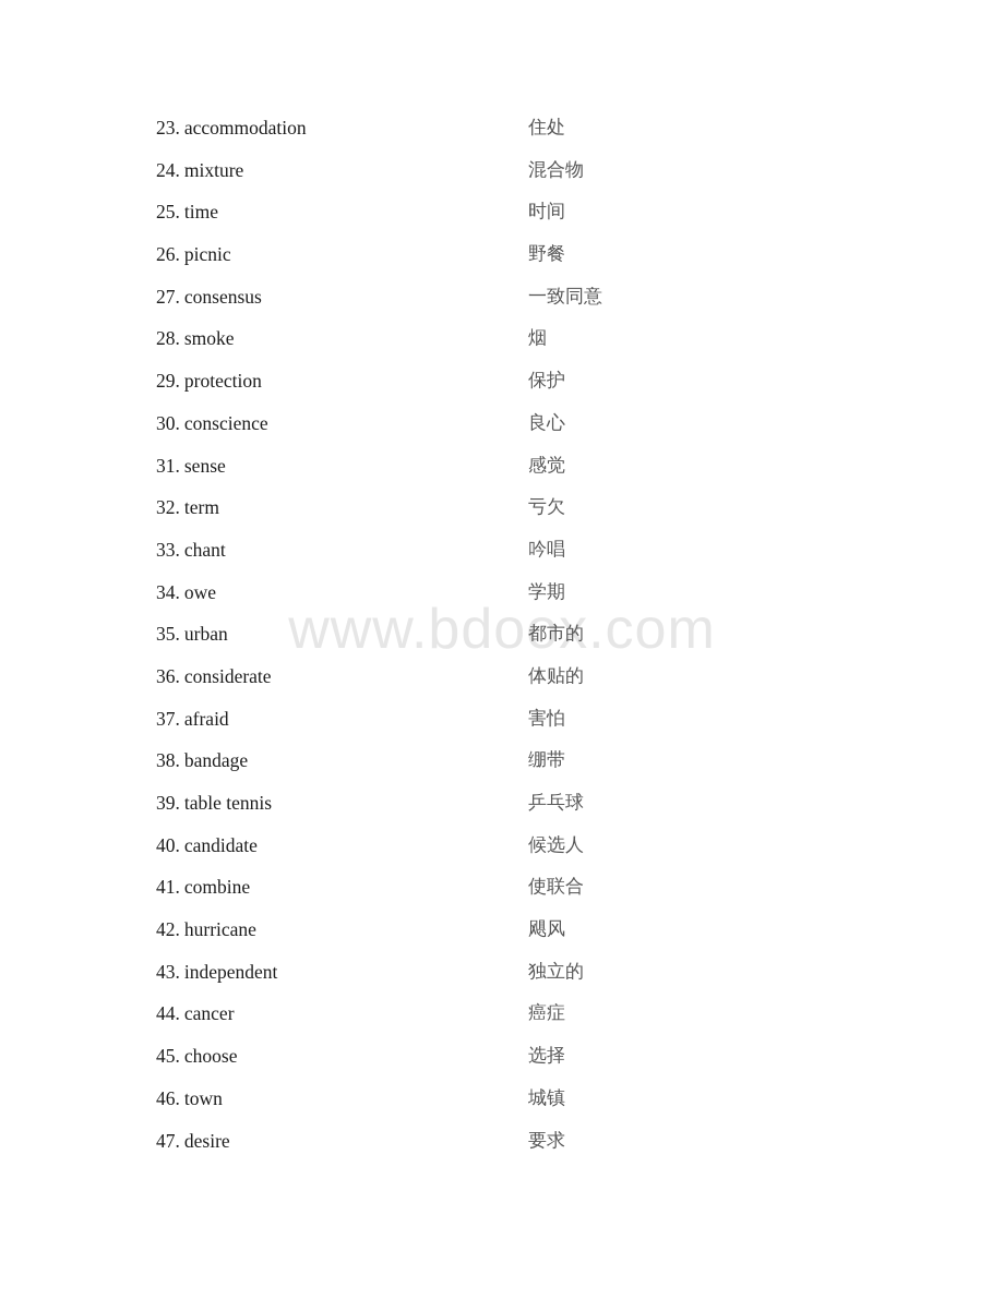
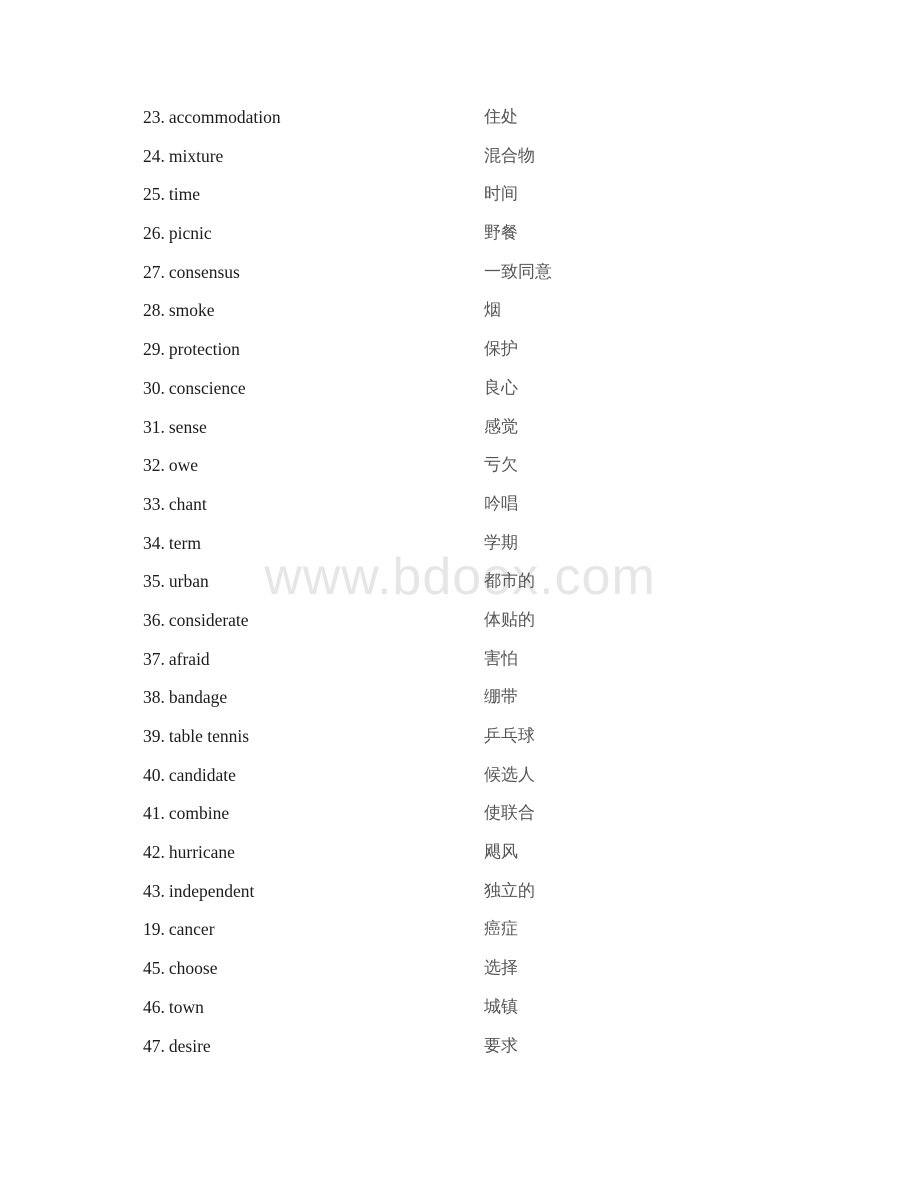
  www.bdoox.com
  23. accommodation
  住处
  24. mixture
  混合物
  25. time
  时间
  26. picnic
  野餐
  27. consensus
  一致同意
  28. smoke
  烟
  29. protection
  保护
  30. conscience
  良心
  31. sense
  感觉
- 32. term
+ 32. owe
  亏欠
  33. chant
  吟唱
- 34. owe
+ 34. term
  学期
  35. urban
  都市的
  36. considerate
  体贴的
  37. afraid
  害怕
  38. bandage
  绷带
  39. table tennis
  乒乓球
  40. candidate
  候选人
  41. combine
  使联合
  42. hurricane
  飓风
  43. independent
  独立的
- 44. cancer
+ 19. cancer
  癌症
  45. choose
  选择
  46. town
  城镇
  47. desire
  要求
